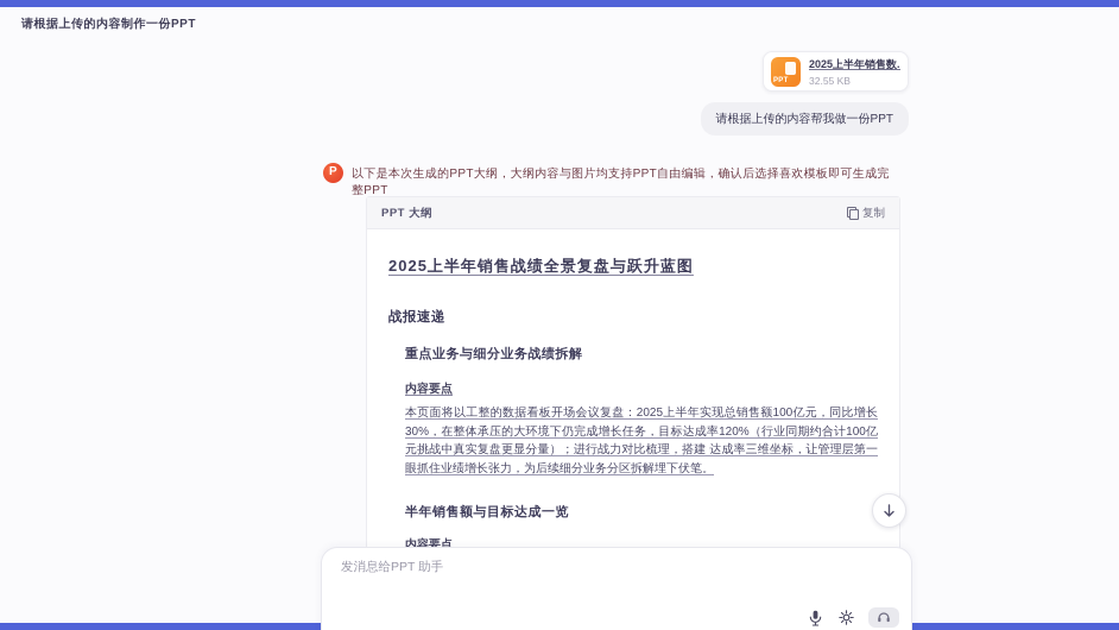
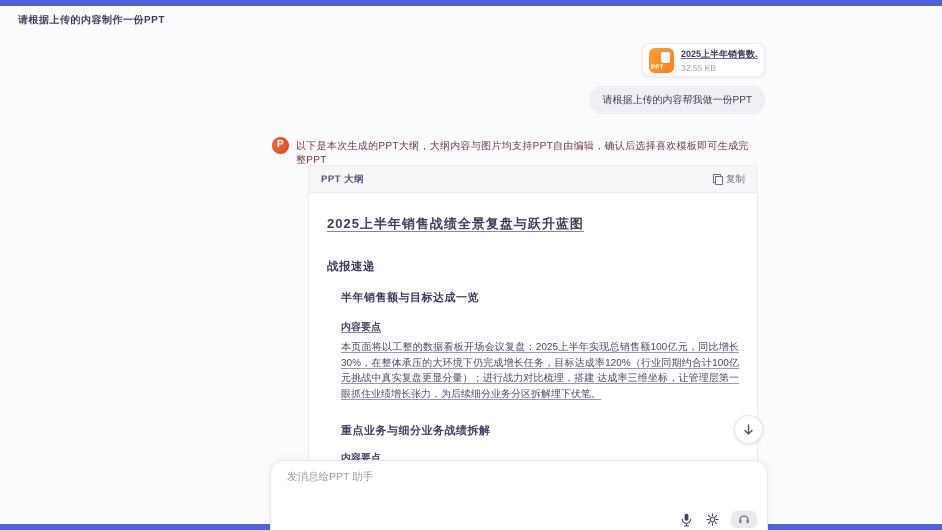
  请根据上传的内容制作一份PPT
  2025上半年销售数.
  32.55 KB
  请根据上传的内容帮我做一份PPT
  以下是本次生成的PPT大纲，大纲内容与图片均支持PPT自由编辑，确认后选择喜欢模板即可生成完整PPT
  PPT 大纲
  复制
  2025上半年销售战绩全景复盘与跃升蓝图
  战报速递
- 重点业务与细分业务战绩拆解
+ 半年销售额与目标达成一览
  内容要点
  本页面将以工整的数据看板开场会议复盘：2025上半年实现总销售额100亿元，同比增长30%，在整体承压的大环境下仍完成增长任务，目标达成率120%（行业同期约合计100亿元挑战中真实复盘更显分量）；进行战力对比梳理，搭建 达成率三维坐标，让管理层第一眼抓住业绩增长张力，为后续细分业务分区拆解埋下伏笔。
- 半年销售额与目标达成一览
+ 重点业务与细分业务战绩拆解
  内容要点
  发消息给PPT 助手
